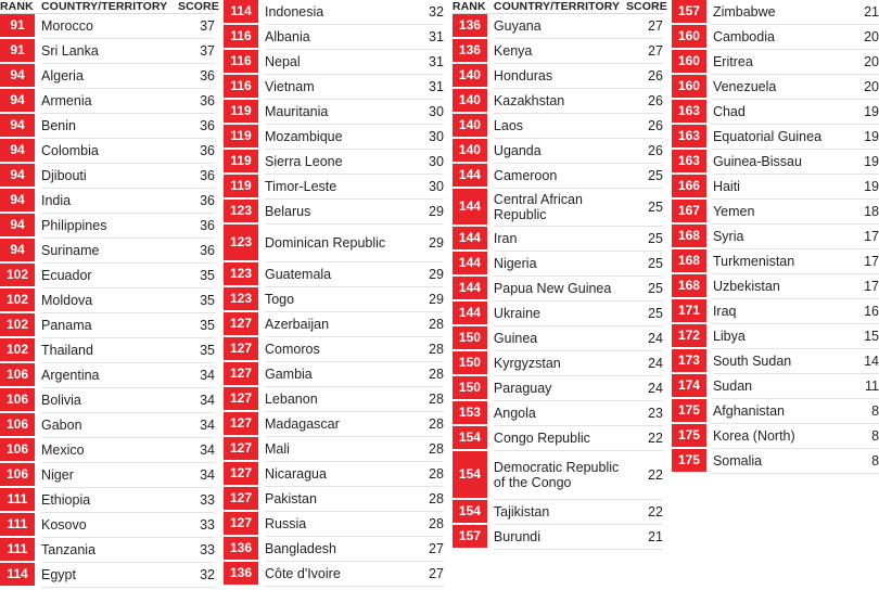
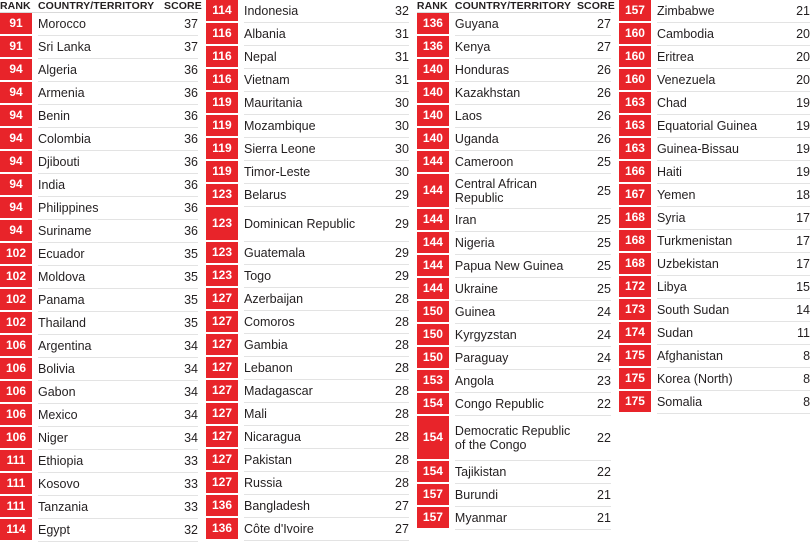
  RANK	COUNTRY/TERRITORY	SCORE
  91	Morocco	37
  91	Sri Lanka	37
  94	Algeria	36
  94	Armenia	36
  94	Benin	36
  94	Colombia	36
  94	Djibouti	36
  94	India	36
  94	Philippines	36
  94	Suriname	36
  102	Ecuador	35
  102	Moldova	35
  102	Panama	35
  102	Thailand	35
  106	Argentina	34
  106	Bolivia	34
  106	Gabon	34
  106	Mexico	34
  106	Niger	34
  111	Ethiopia	33
  111	Kosovo	33
  111	Tanzania	33
  114	Egypt	32
  114	Indonesia	32
  116	Albania	31
  116	Nepal	31
  116	Vietnam	31
  119	Mauritania	30
  119	Mozambique	30
  119	Sierra Leone	30
  119	Timor-Leste	30
  123	Belarus	29
  123	Dominican Republic	29
  123	Guatemala	29
  123	Togo	29
  127	Azerbaijan	28
  127	Comoros	28
  127	Gambia	28
  127	Lebanon	28
  127	Madagascar	28
  127	Mali	28
  127	Nicaragua	28
  127	Pakistan	28
  127	Russia	28
  136	Bangladesh	27
  136	Côte d'Ivoire	27
  RANK	COUNTRY/TERRITORY	SCORE
  136	Guyana	27
  136	Kenya	27
  140	Honduras	26
  140	Kazakhstan	26
  140	Laos	26
  140	Uganda	26
  144	Cameroon	25
  144	Central African Republic	25
  144	Iran	25
  144	Nigeria	25
  144	Papua New Guinea	25
  144	Ukraine	25
  150	Guinea	24
  150	Kyrgyzstan	24
  150	Paraguay	24
  153	Angola	23
  154	Congo Republic	22
  154	Democratic Republic of the Congo	22
  154	Tajikistan	22
  157	Burundi	21
+ 157	Myanmar	21
  157	Zimbabwe	21
  160	Cambodia	20
  160	Eritrea	20
  160	Venezuela	20
  163	Chad	19
  163	Equatorial Guinea	19
  163	Guinea-Bissau	19
  166	Haiti	19
  167	Yemen	18
  168	Syria	17
  168	Turkmenistan	17
  168	Uzbekistan	17
- 171	Iraq	16
  172	Libya	15
  173	South Sudan	14
  174	Sudan	11
  175	Afghanistan	8
  175	Korea (North)	8
  175	Somalia	8
